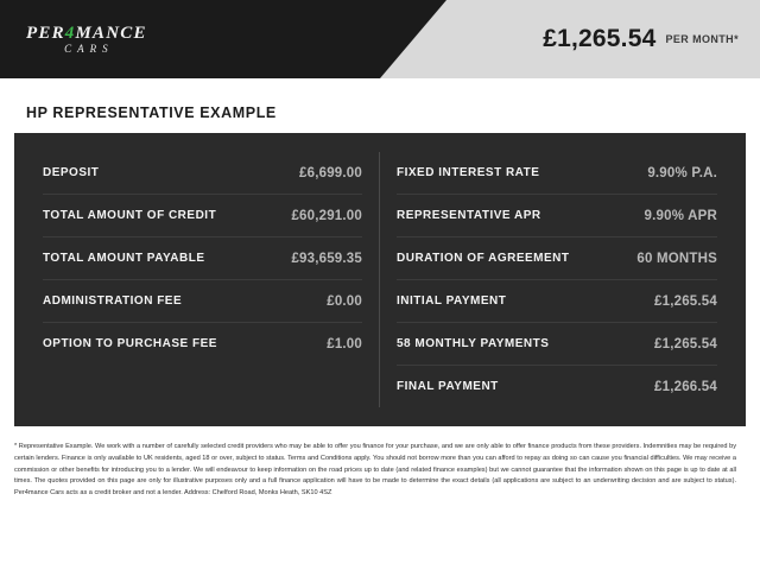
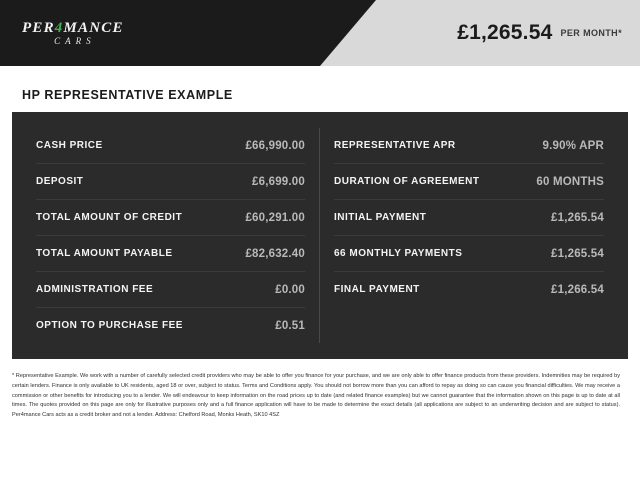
  PER4MANCE
  CARS
  £1,265.54
  PER MONTH*
  HP REPRESENTATIVE EXAMPLE
+ CASH PRICE
+ £66,990.00
  DEPOSIT
  £6,699.00
  TOTAL AMOUNT OF CREDIT
  £60,291.00
  TOTAL AMOUNT PAYABLE
- £93,659.35
+ £82,632.40
  ADMINISTRATION FEE
  £0.00
  OPTION TO PURCHASE FEE
- £1.00
+ £0.51
- FIXED INTEREST RATE
- 9.90% P.A.
  REPRESENTATIVE APR
  9.90% APR
  DURATION OF AGREEMENT
  60 MONTHS
  INITIAL PAYMENT
  £1,265.54
- 58 MONTHLY PAYMENTS
+ 66 MONTHLY PAYMENTS
  £1,265.54
  FINAL PAYMENT
  £1,266.54
